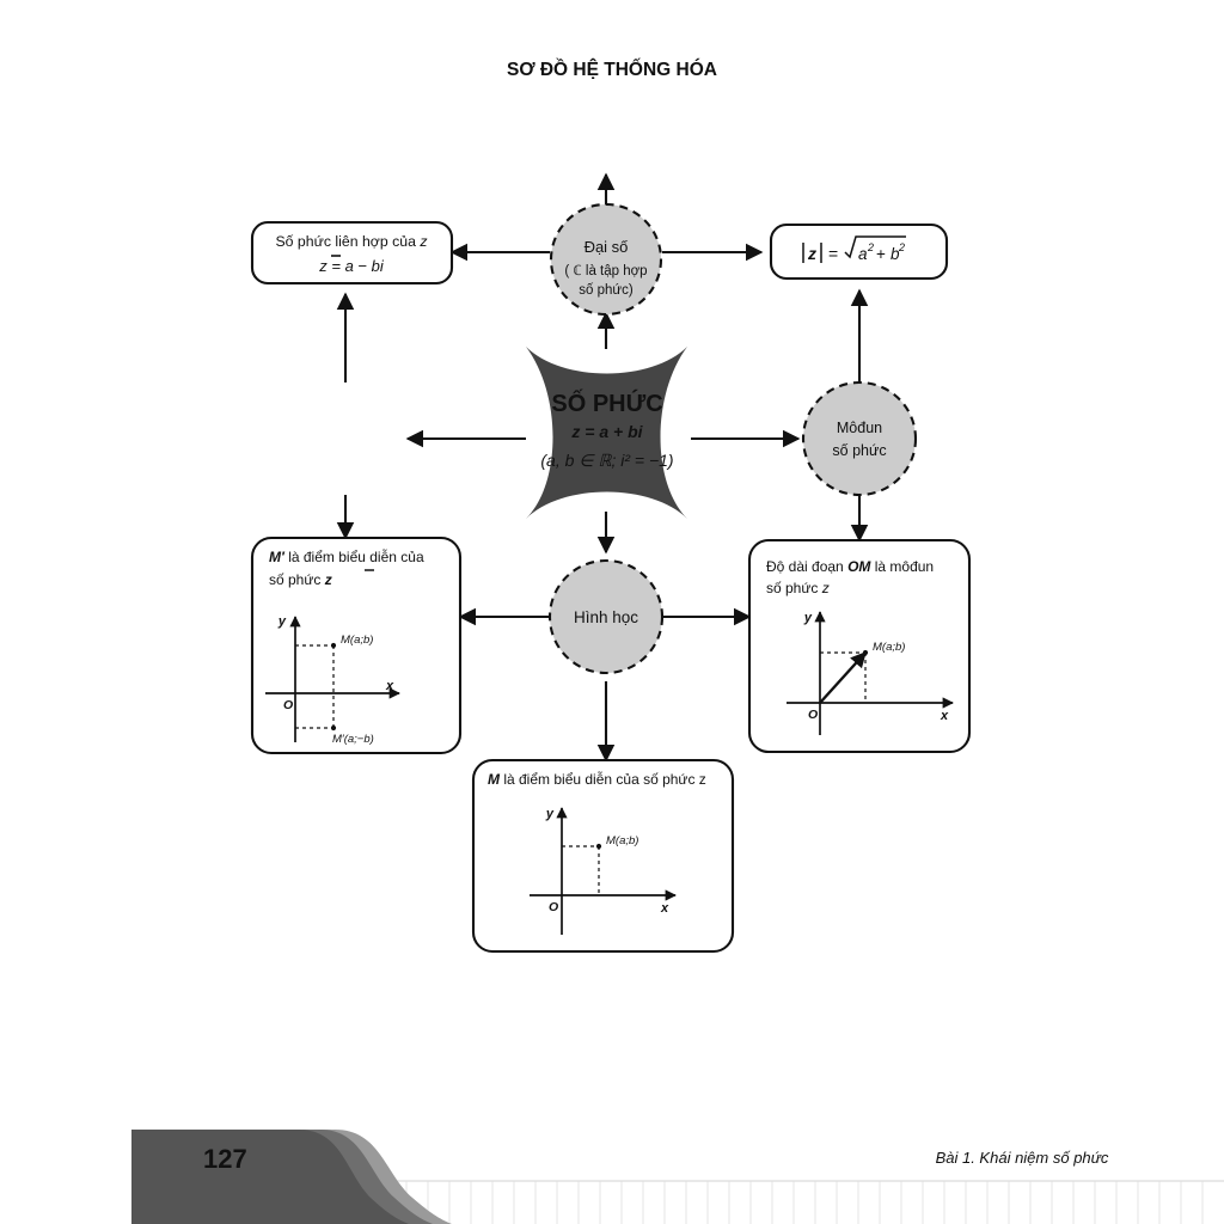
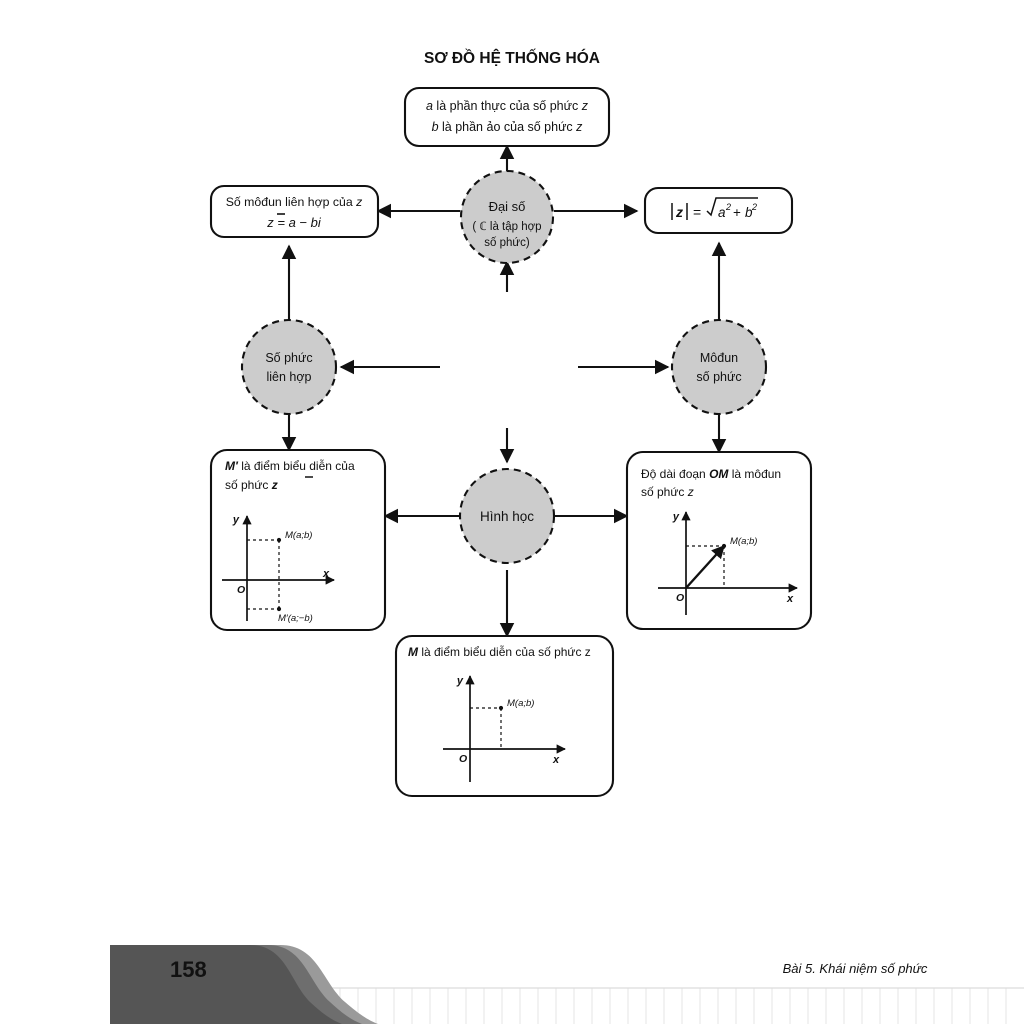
  SƠ ĐỒ HỆ THỐNG HÓA
+ a là phần thực của số phức z
+ b là phần ảo của số phức z
- Số phức liên hợp của z
+ Số môđun liên hợp của z
  z = a − bi
  z
  =
  a
  2
  +
  b
  2
  Đại số
  ( ℂ là tập hợp
  số phức)
+ Số phức
+ liên hợp
  Môđun
  số phức
  Hình học
- SỐ PHỨC
- z = a + bi
- (a, b ∈ ℝ; i² = −1)
  M′ là điểm biểu diễn của
  số phức z
  y
  x
  O
  M(a;b)
  M′(a;−b)
  Độ dài đoạn OM là môđun
  số phức z
  y
  x
  O
  M(a;b)
  M là điểm biểu diễn của số phức z
  y
  x
  O
  M(a;b)
- 127
+ 158
- Bài 1. Khái niệm số phức
+ Bài 5. Khái niệm số phức
